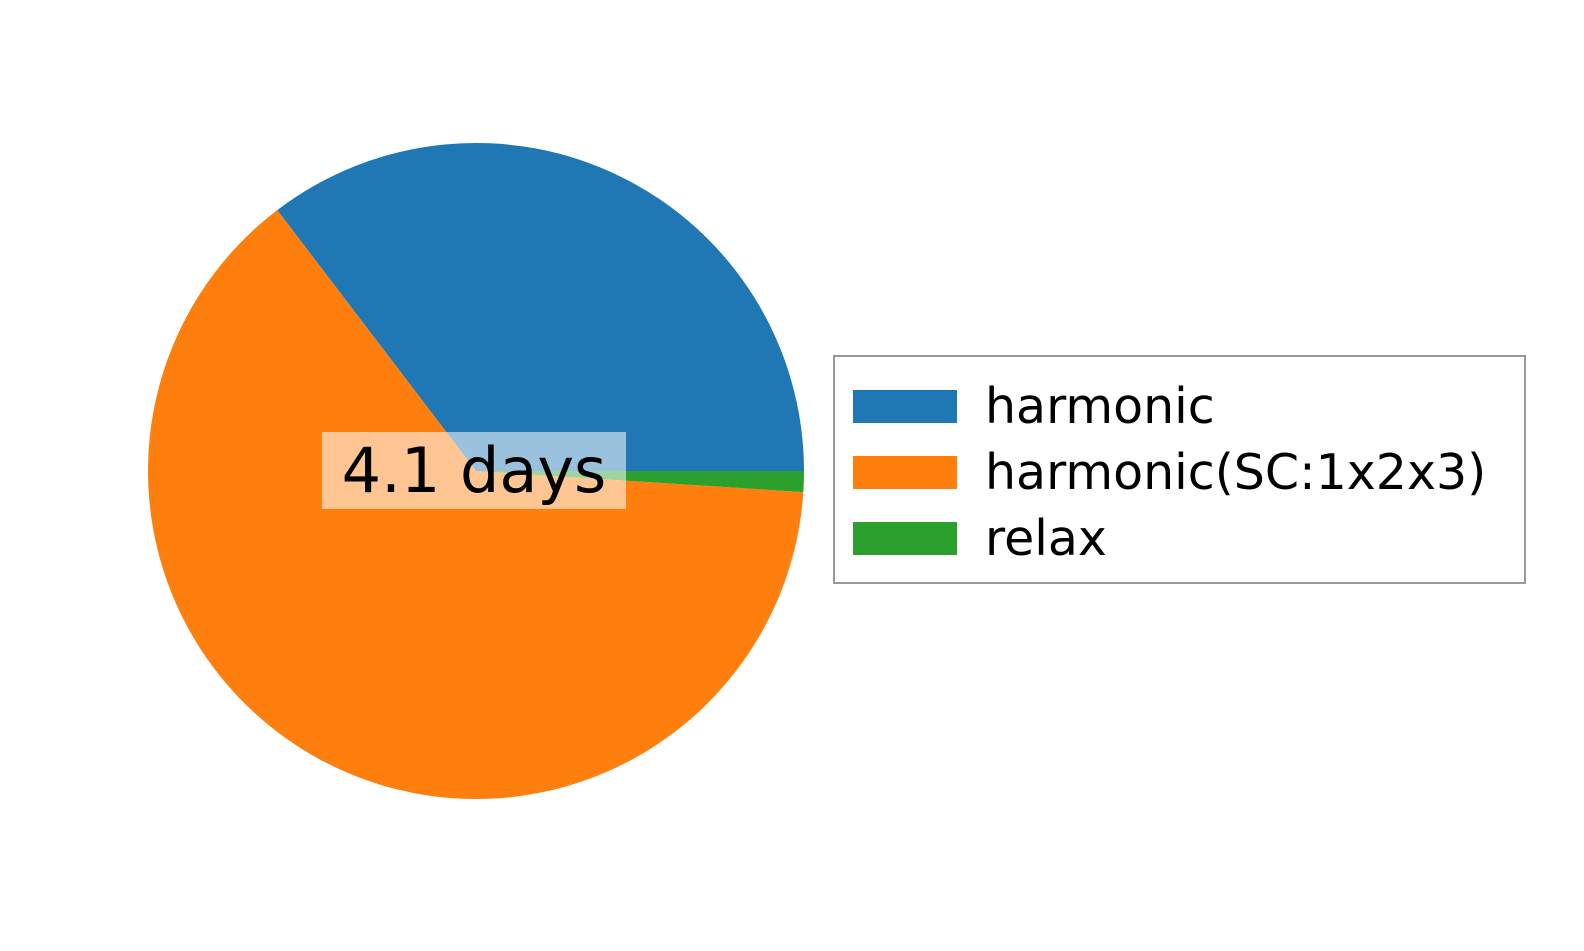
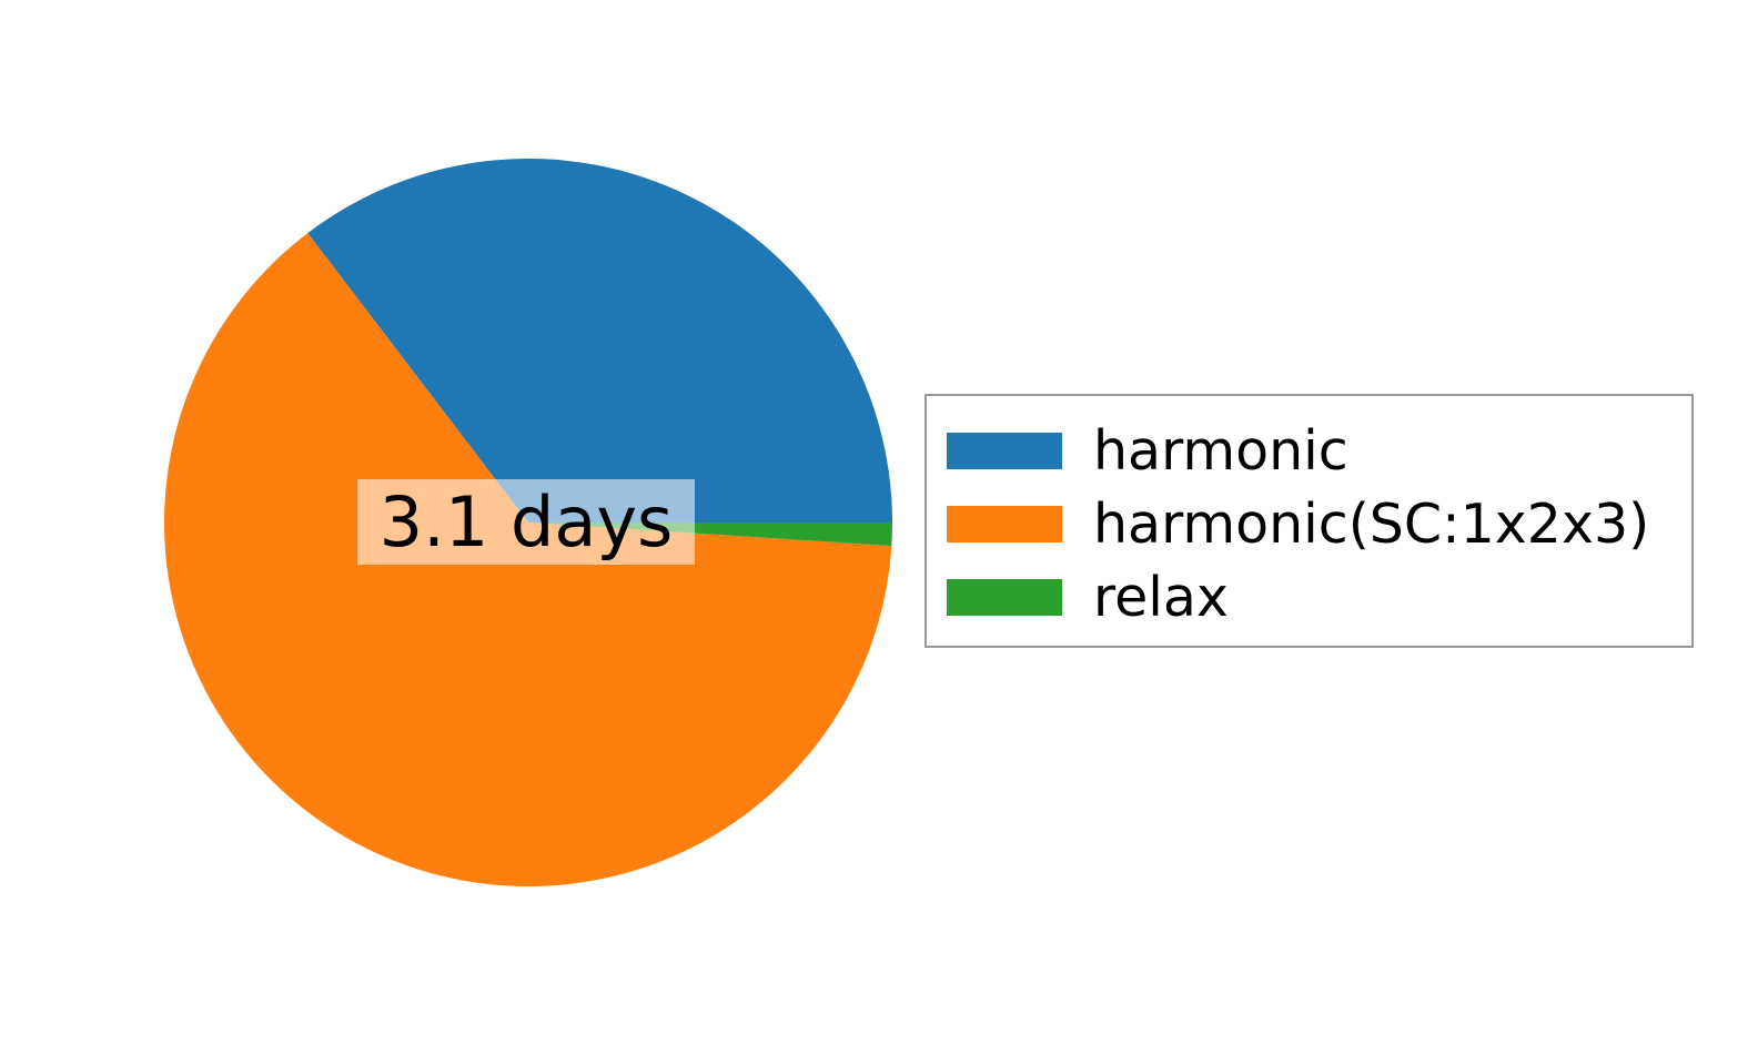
- 4.1 days
+ 3.1 days
  harmonic
  harmonic(SC:1x2x3)
  relax
